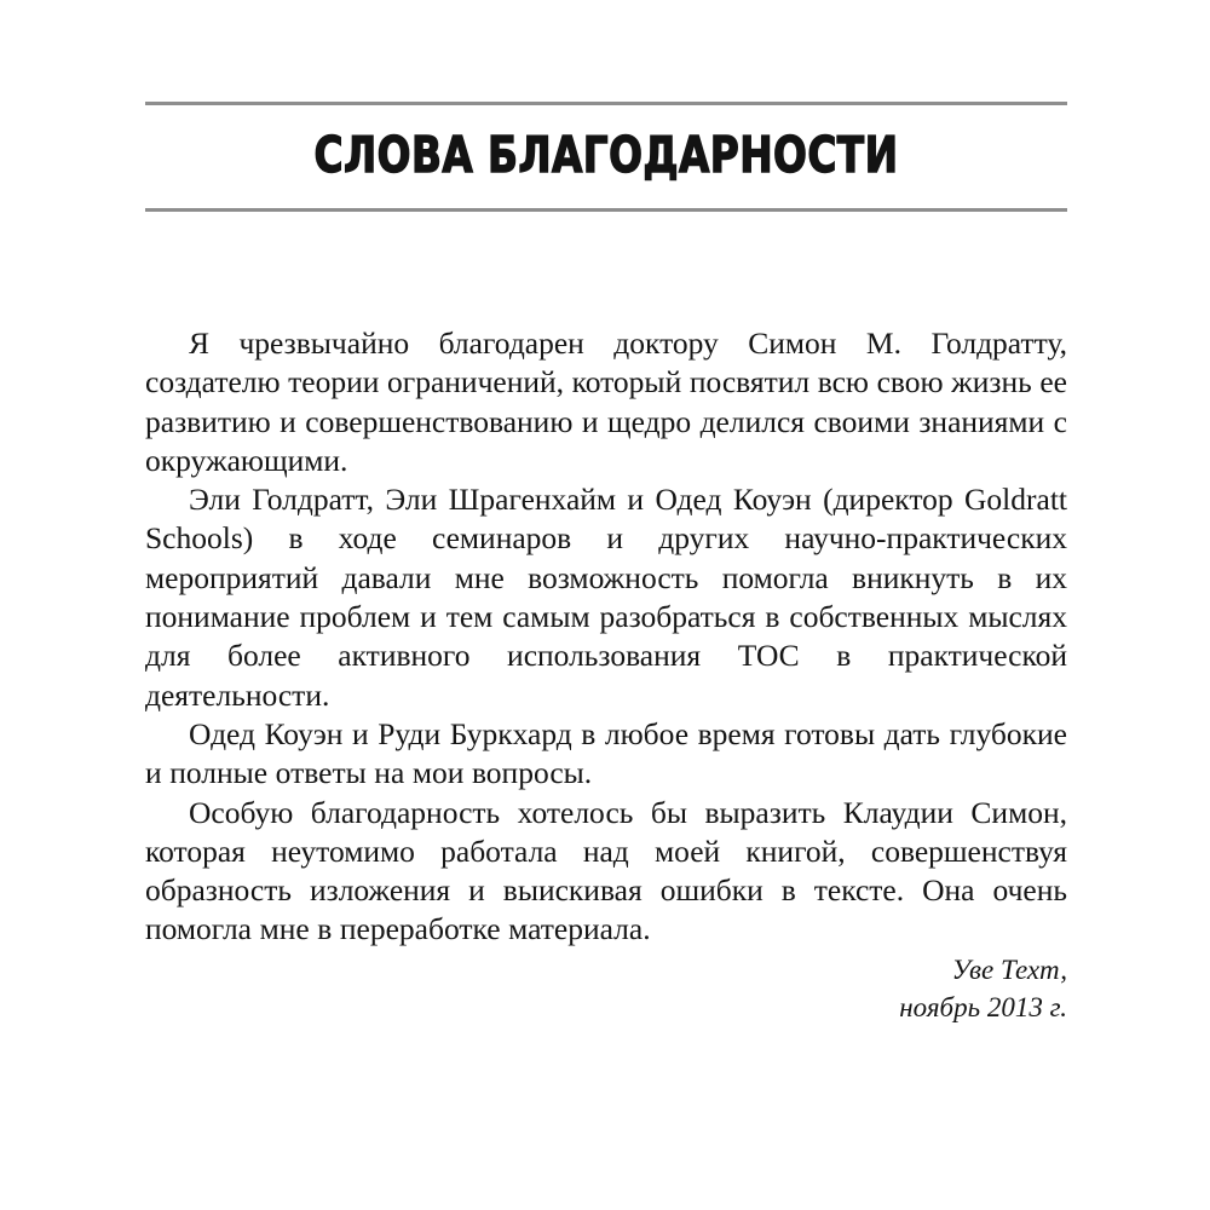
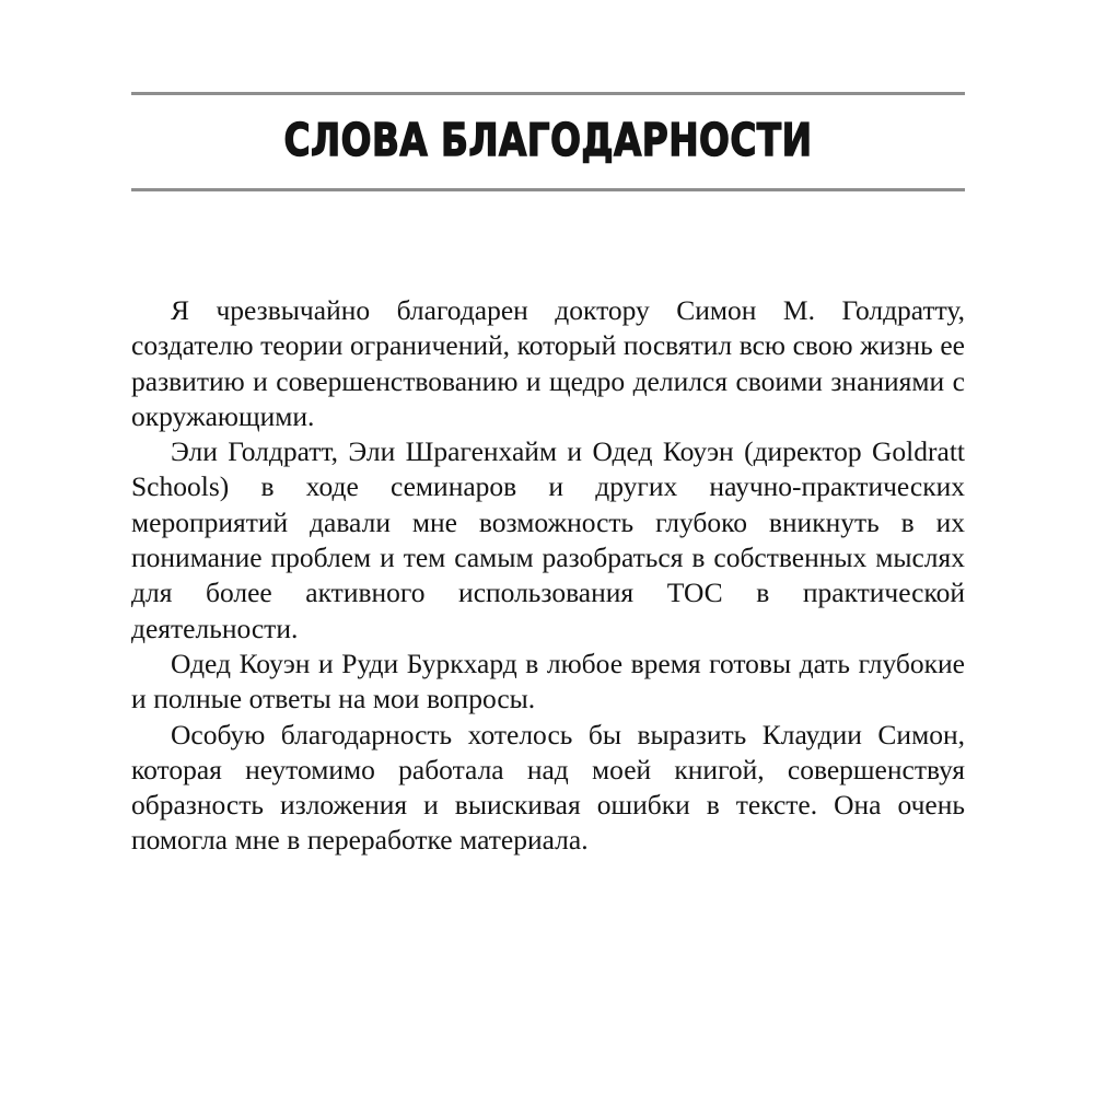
  СЛОВА БЛАГОДАРНОСТИ
  Я чрезвычайно благодарен доктору Симон М. Голдратту, создателю теории ограничений, который посвятил всю свою жизнь ее развитию и совершенствованию и щедро делился своими знаниями с окружающими.
- Эли Голдратт, Эли Шрагенхайм и Одед Коуэн (директор Goldratt Schools) в ходе семинаров и других научно-практических мероприятий давали мне возможность помогла вникнуть в их понимание проблем и тем самым разобраться в собственных мыслях для более активного использования ТОС в практической деятельности.
+ Эли Голдратт, Эли Шрагенхайм и Одед Коуэн (директор Goldratt Schools) в ходе семинаров и других научно-практических мероприятий давали мне возможность глубоко вникнуть в их понимание проблем и тем самым разобраться в собственных мыслях для более активного использования ТОС в практической деятельности.
  Одед Коуэн и Руди Буркхард в любое время готовы дать глубокие и полные ответы на мои вопросы.
  Особую благодарность хотелось бы выразить Клаудии Симон, которая неутомимо работала над моей книгой, совершенствуя образность изложения и выискивая ошибки в тексте. Она очень помогла мне в переработке материала.
- Уве Техт,
- ноябрь 2013 г.
